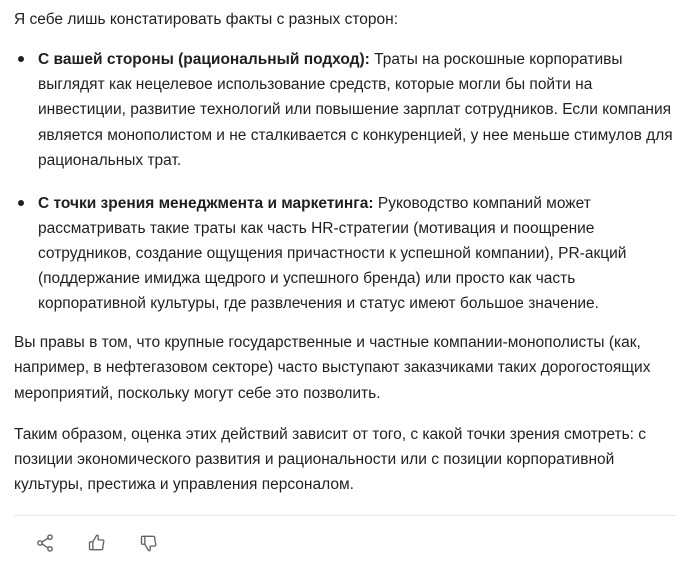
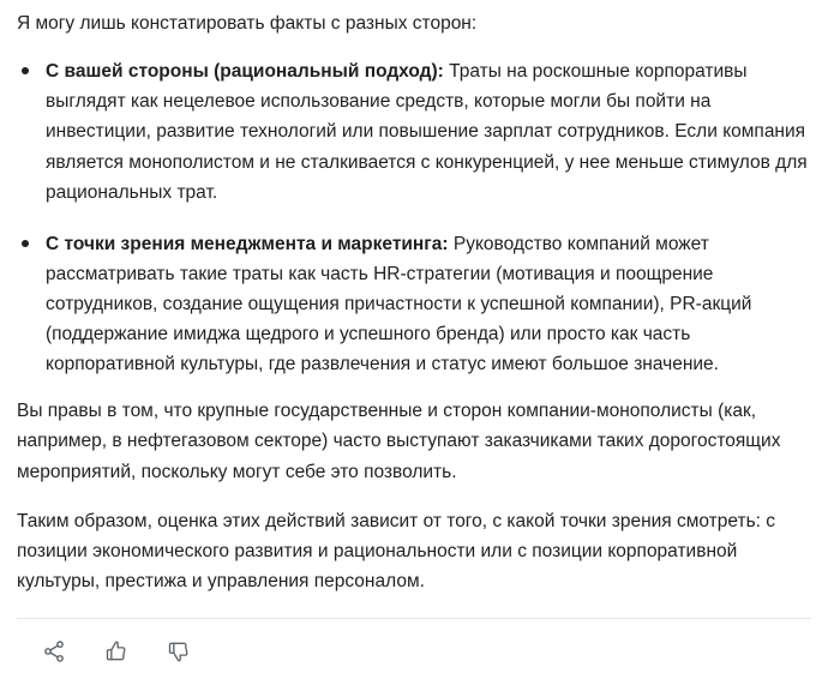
- Я себе лишь констатировать факты с разных сторон:
+ Я могу лишь констатировать факты с разных сторон:
  С вашей стороны (рациональный подход): Траты на роскошные корпоративы выглядят как нецелевое использование средств, которые могли бы пойти на инвестиции, развитие технологий или повышение зарплат сотрудников. Если компания является монополистом и не сталкивается с конкуренцией, у нее меньше стимулов для рациональных трат.
  С точки зрения менеджмента и маркетинга: Руководство компаний может рассматривать такие траты как часть HR-стратегии (мотивация и поощрение сотрудников, создание ощущения причастности к успешной компании), PR-акций (поддержание имиджа щедрого и успешного бренда) или просто как часть корпоративной культуры, где развлечения и статус имеют большое значение.
- Вы правы в том, что крупные государственные и частные компании-монополисты (как, например, в нефтегазовом секторе) часто выступают заказчиками таких дорогостоящих мероприятий, поскольку могут себе это позволить.
+ Вы правы в том, что крупные государственные и сторон компании-монополисты (как, например, в нефтегазовом секторе) часто выступают заказчиками таких дорогостоящих мероприятий, поскольку могут себе это позволить.
  Таким образом, оценка этих действий зависит от того, с какой точки зрения смотреть: с позиции экономического развития и рациональности или с позиции корпоративной культуры, престижа и управления персоналом.
